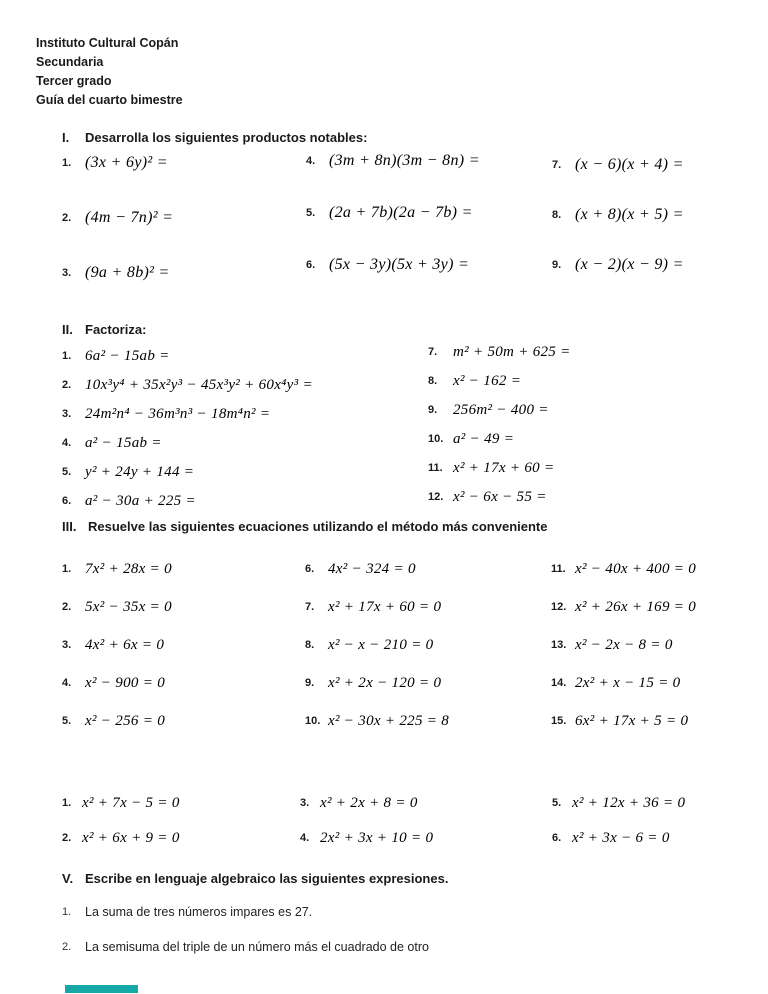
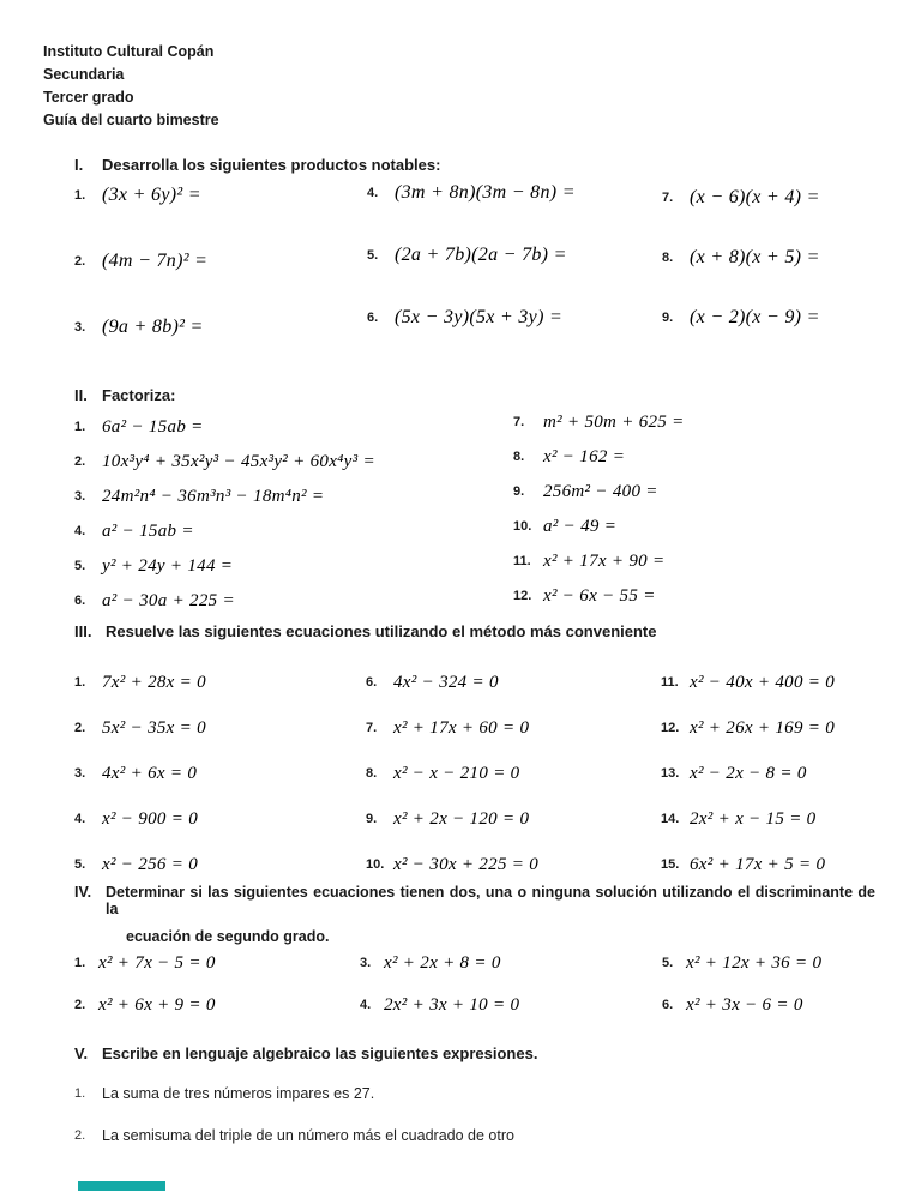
  Instituto Cultural Copán
  Secundaria
  Tercer grado
  Guía del cuarto bimestre
  I.
  Desarrolla los siguientes productos notables:
  1.
  (3x + 6y)² =
  2.
  (4m − 7n)² =
  3.
  (9a + 8b)² =
  4.
  (3m + 8n)(3m − 8n) =
  5.
  (2a + 7b)(2a − 7b) =
  6.
  (5x − 3y)(5x + 3y) =
  7.
  (x − 6)(x + 4) =
  8.
  (x + 8)(x + 5) =
  9.
  (x − 2)(x − 9) =
  II.
  Factoriza:
  1.
  6a² − 15ab =
  2.
  10x³y⁴ + 35x²y³ − 45x³y² + 60x⁴y³ =
  3.
  24m²n⁴ − 36m³n³ − 18m⁴n² =
  4.
  a² − 15ab =
  5.
  y² + 24y + 144 =
  6.
  a² − 30a + 225 =
  7.
  m² + 50m + 625 =
  8.
  x² − 162 =
  9.
  256m² − 400 =
  10.
  a² − 49 =
  11.
- x² + 17x + 60 =
+ x² + 17x + 90 =
  12.
  x² − 6x − 55 =
  III.
  Resuelve las siguientes ecuaciones utilizando el método más conveniente
  1.
  7x² + 28x = 0
  2.
  5x² − 35x = 0
  3.
  4x² + 6x = 0
  4.
  x² − 900 = 0
  5.
  x² − 256 = 0
  6.
  4x² − 324 = 0
  7.
  x² + 17x + 60 = 0
  8.
  x² − x − 210 = 0
  9.
  x² + 2x − 120 = 0
  10.
- x² − 30x + 225 = 8
+ x² − 30x + 225 = 0
  11.
  x² − 40x + 400 = 0
  12.
  x² + 26x + 169 = 0
  13.
  x² − 2x − 8 = 0
  14.
  2x² + x − 15 = 0
  15.
  6x² + 17x + 5 = 0
+ IV.
+ Determinar si las siguientes ecuaciones tienen dos, una o ninguna solución utilizando el discriminante de la
+ ecuación de segundo grado.
  1.
  x² + 7x − 5 = 0
  2.
  x² + 6x + 9 = 0
  3.
  x² + 2x + 8 = 0
  4.
  2x² + 3x + 10 = 0
  5.
  x² + 12x + 36 = 0
  6.
  x² + 3x − 6 = 0
  V.
  Escribe en lenguaje algebraico las siguientes expresiones.
  1.
  La suma de tres números impares es 27.
  2.
  La semisuma del triple de un número más el cuadrado de otro
